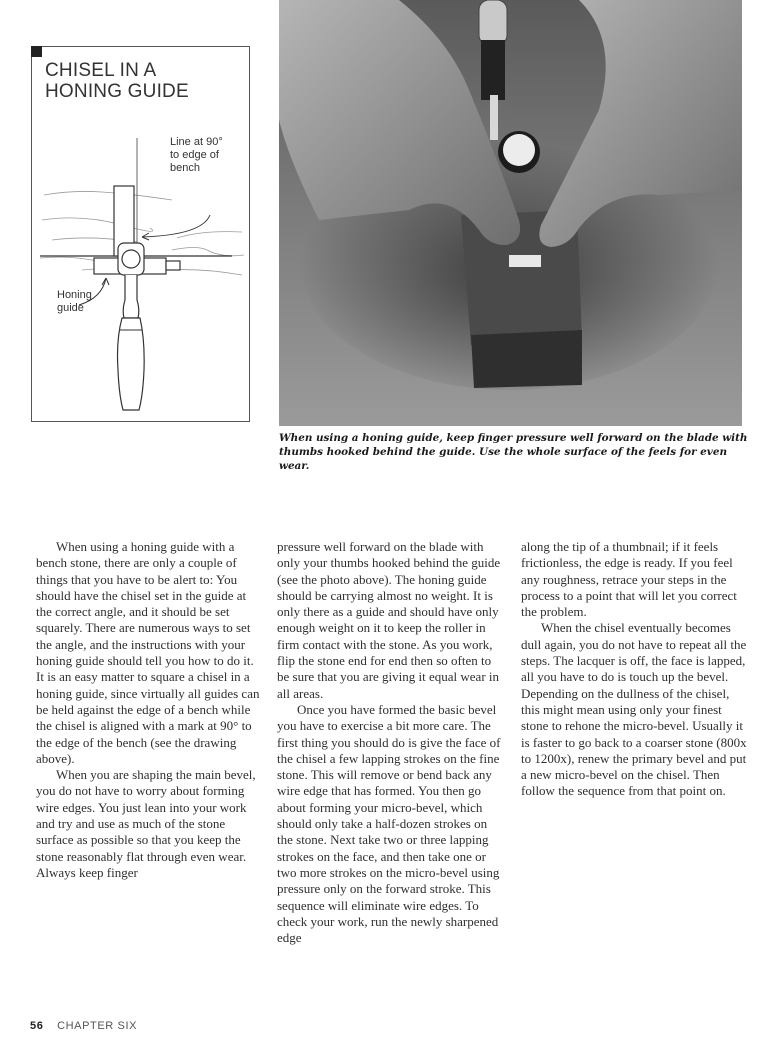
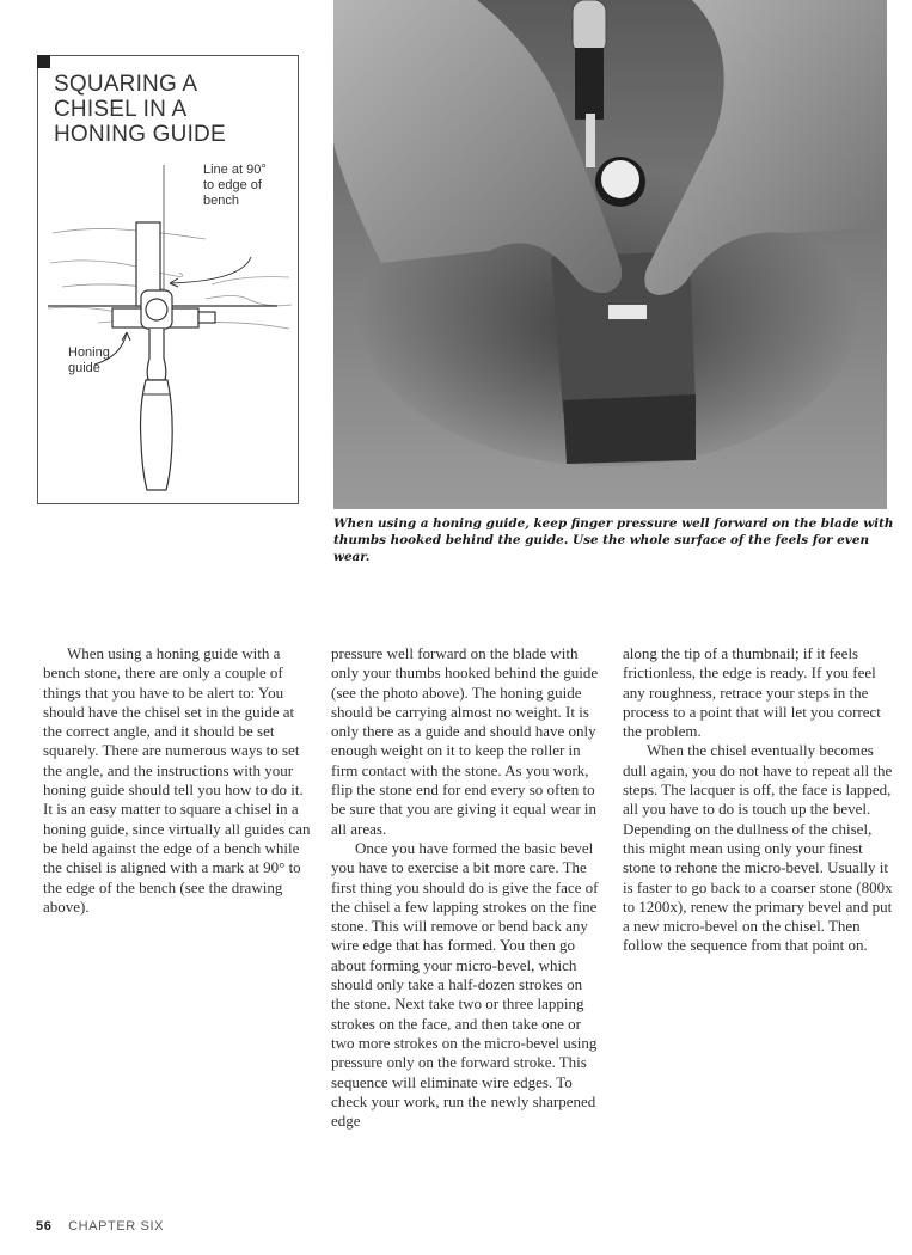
+ SQUARING A
  CHISEL IN A
  HONING GUIDE
  Line at 90°
  to edge of
  bench
  Honing
  guide
  When using a honing guide, keep finger pressure well forward on the blade with thumbs hooked behind the guide. Use the whole surface of the feels for even wear.
  When using a honing guide with a bench stone, there are only a couple of things that you have to be alert to: You should have the chisel set in the guide at the correct angle, and it should be set squarely. There are numerous ways to set the angle, and the instructions with your honing guide should tell you how to do it. It is an easy matter to square a chisel in a honing guide, since virtually all guides can be held against the edge of a bench while the chisel is aligned with a mark at 90° to the edge of the bench (see the drawing above).
- When you are shaping the main bevel, you do not have to worry about forming wire edges. You just lean into your work and try and use as much of the stone surface as possible so that you keep the stone reasonably flat through even wear. Always keep finger
- pressure well forward on the blade with only your thumbs hooked behind the guide (see the photo above). The honing guide should be carrying almost no weight. It is only there as a guide and should have only enough weight on it to keep the roller in firm contact with the stone. As you work, flip the stone end for end then so often to be sure that you are giving it equal wear in all areas.
+ pressure well forward on the blade with only your thumbs hooked behind the guide (see the photo above). The honing guide should be carrying almost no weight. It is only there as a guide and should have only enough weight on it to keep the roller in firm contact with the stone. As you work, flip the stone end for end every so often to be sure that you are giving it equal wear in all areas.
  Once you have formed the basic bevel you have to exercise a bit more care. The first thing you should do is give the face of the chisel a few lapping strokes on the fine stone. This will remove or bend back any wire edge that has formed. You then go about forming your micro-bevel, which should only take a half-dozen strokes on the stone. Next take two or three lapping strokes on the face, and then take one or two more strokes on the micro-bevel using pressure only on the forward stroke. This sequence will eliminate wire edges. To check your work, run the newly sharpened edge
  along the tip of a thumbnail; if it feels frictionless, the edge is ready. If you feel any roughness, retrace your steps in the process to a point that will let you correct the problem.
  When the chisel eventually becomes dull again, you do not have to repeat all the steps. The lacquer is off, the face is lapped, all you have to do is touch up the bevel. Depending on the dullness of the chisel, this might mean using only your finest stone to rehone the micro-bevel. Usually it is faster to go back to a coarser stone (800x to 1200x), renew the primary bevel and put a new micro-bevel on the chisel. Then follow the sequence from that point on.
  56 CHAPTER SIX
